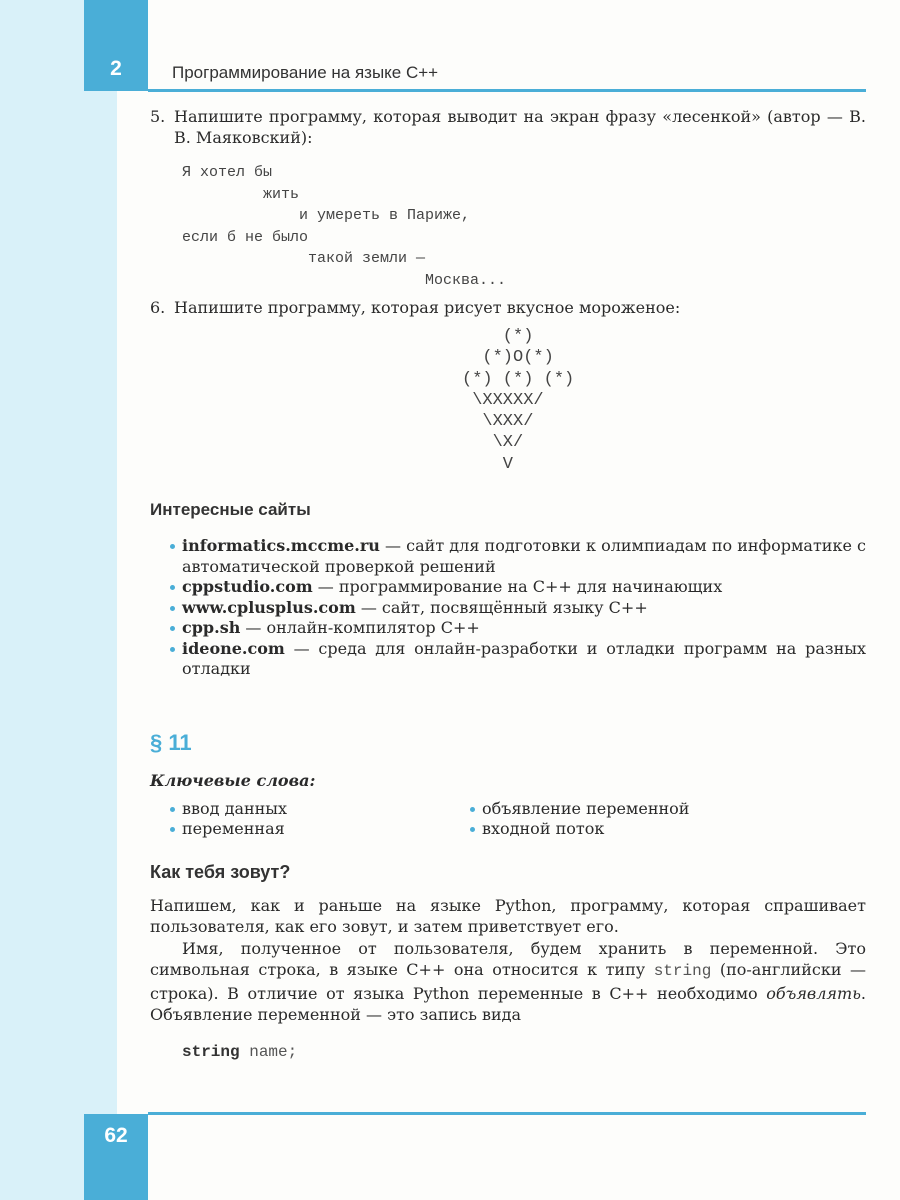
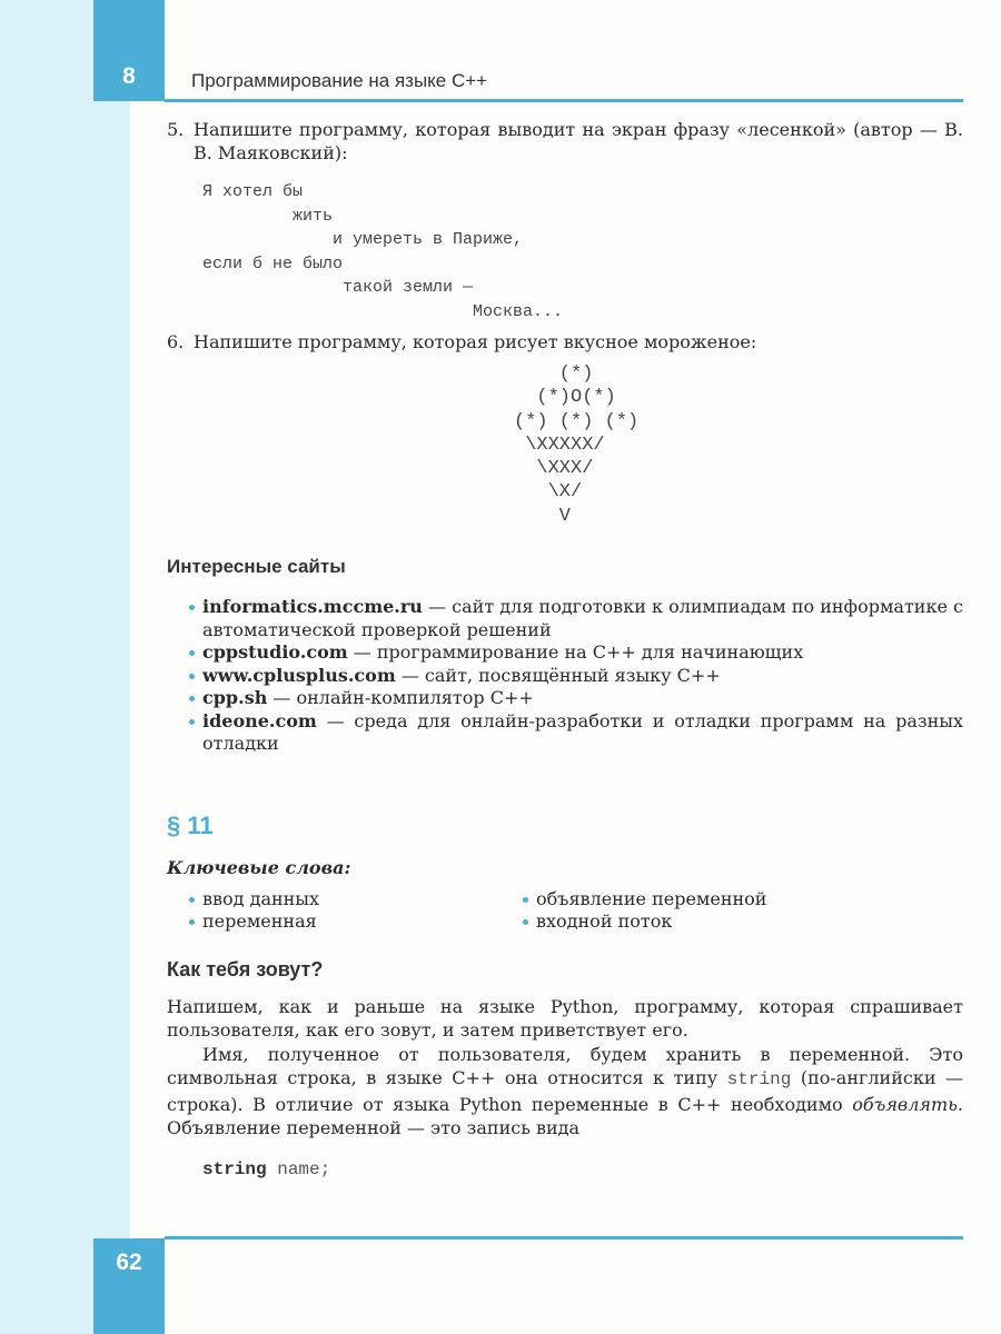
- 2
+ 8
  Программирование на языке C++
  5.
  Напишите программу, которая выводит на экран фразу «лесенкой» (автор — В. В. Маяковский):
  Я хотел бы
  жить
  и умереть в Париже,
  если б не было
  такой земли —
  Москва...
  6.
  Напишите программу, которая рисует вкусное мороженое:
  (*)
  (*)O(*)
  (*) (*) (*)
  \XXXXX/
  \XXX/
  \X/
  V
  Интересные сайты
  informatics.mccme.ru — сайт для подготовки к олимпиадам по информатике с автоматической проверкой решений
  cppstudio.com — программирование на C++ для начинающих
  www.cplusplus.com — сайт, посвящённый языку C++
  cpp.sh — онлайн-компилятор C++
  ideone.com — среда для онлайн-разработки и отладки программ на разных отладки
  § 11
  Ключевые слова:
  ввод данных
  объявление переменной
  переменная
  входной поток
  Как тебя зовут?
  Напишем, как и раньше на языке Python, программу, которая спрашивает пользователя, как его зовут, и затем приветствует его.
  Имя, полученное от пользователя, будем хранить в переменной. Это символьная строка, в языке C++ она относится к типу string (по-английски — строка). В отличие от языка Python переменные в C++ необходимо объявлять. Объявление переменной — это запись вида
  string name;
  62
